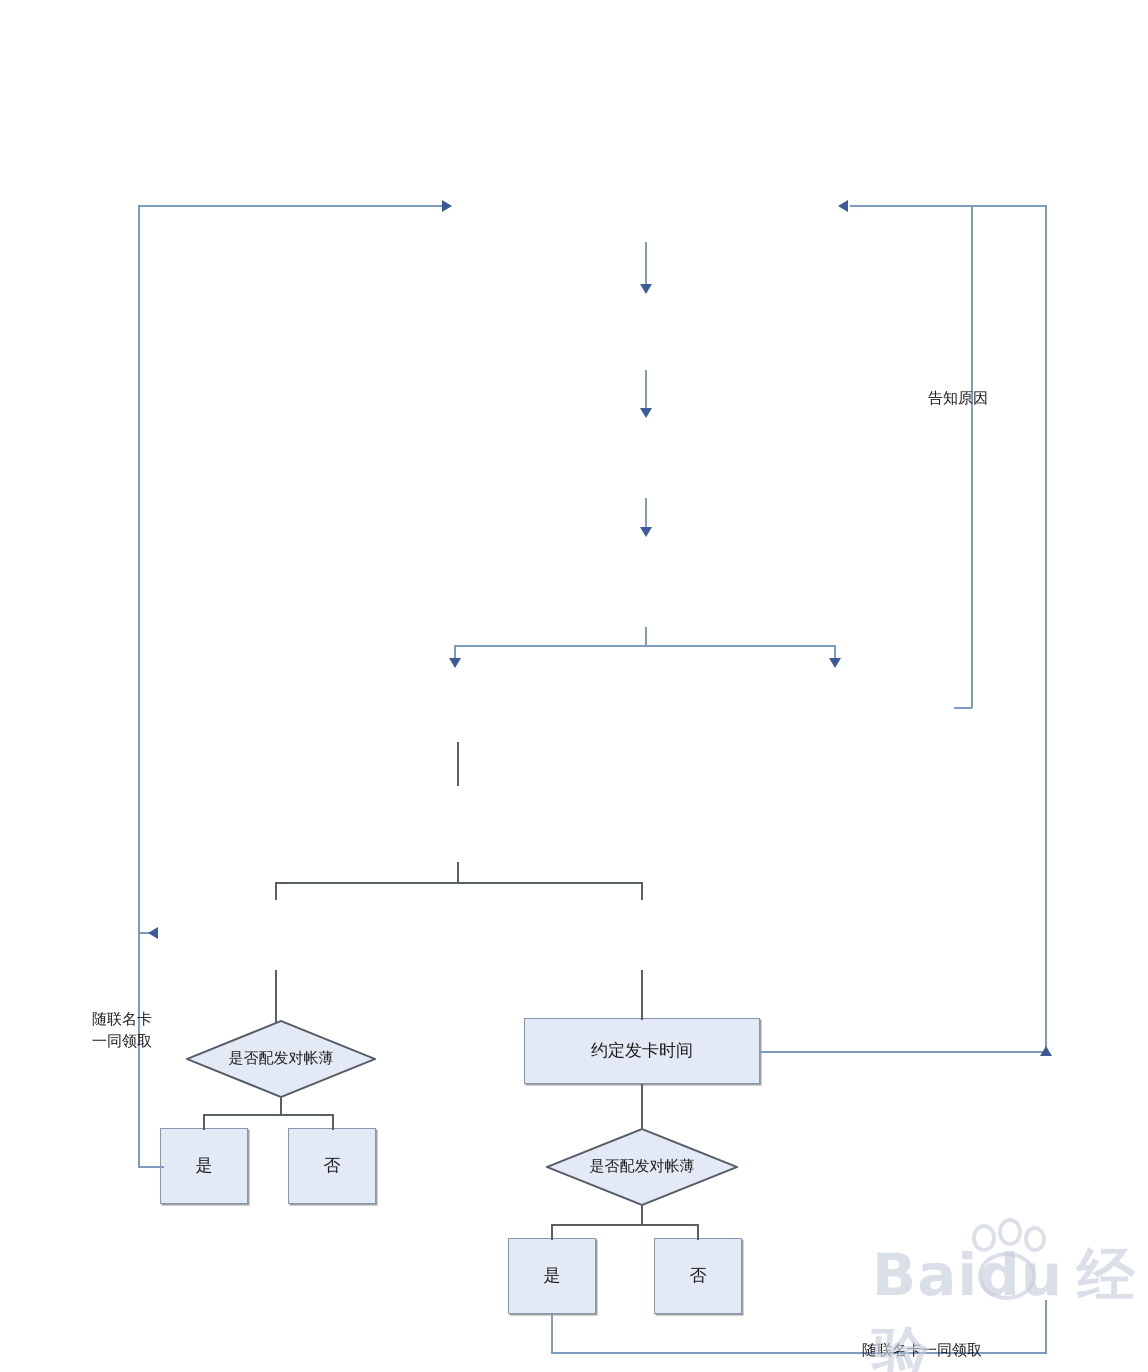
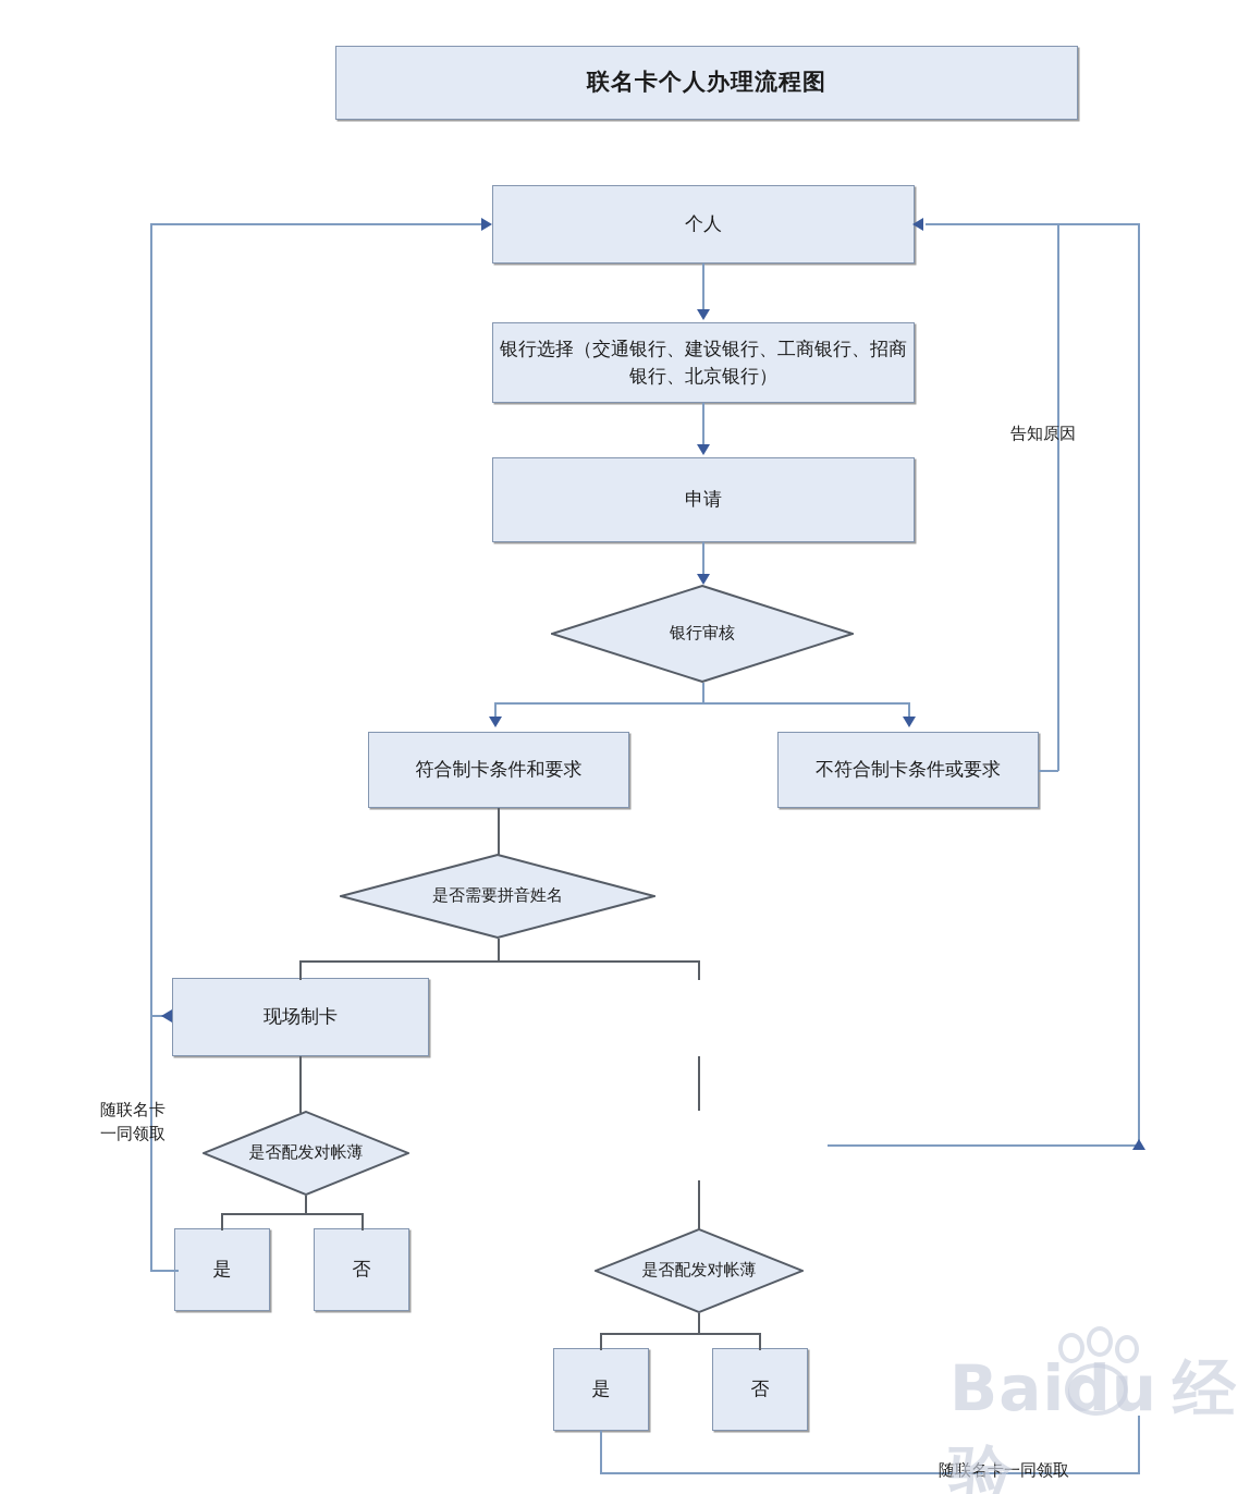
+ 联名卡个人办理流程图
+ 个人
+ 银行选择（交通银行、建设银行、工商银行、招商银行、北京银行）
+ 申请
+ 银行审核
+ 符合制卡条件和要求
+ 不符合制卡条件或要求
+ 是否需要拼音姓名
+ 现场制卡
  是否配发对帐薄
  是
  否
- 约定发卡时间
  是否配发对帐薄
  是
  否
  告知原因
  随联名卡
  一同领取
  随联名卡一同领取
  Baidu 经验
